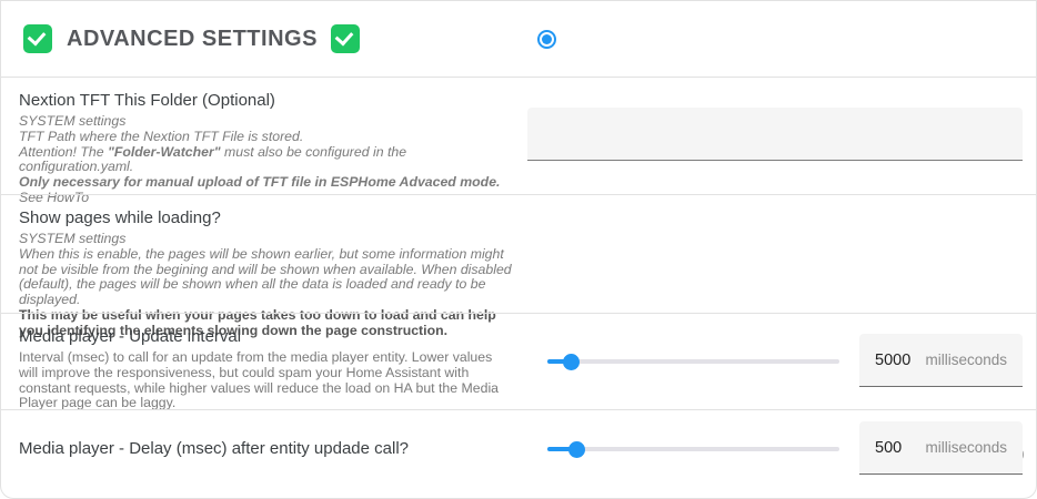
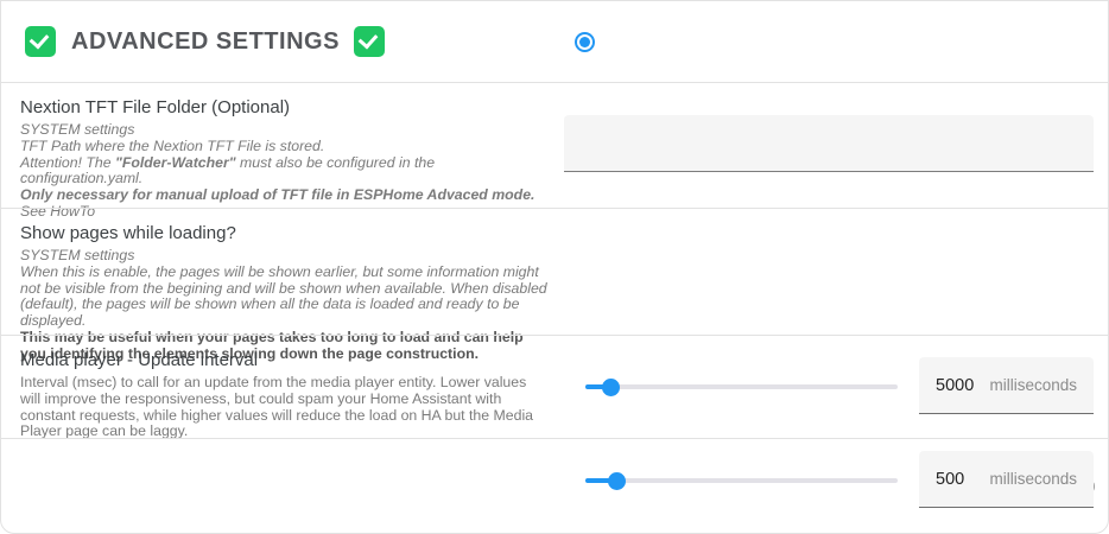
  ADVANCED SETTINGS
- Nextion TFT This Folder (Optional)
+ Nextion TFT File Folder (Optional)
  SYSTEM settings
  TFT Path where the Nextion TFT File is stored.
  Attention! The "Folder-Watcher" must also be configured in the configuration.yaml.
  Only necessary for manual upload of TFT file in ESPHome Advaced mode.
  See HowTo
  Show pages while loading?
  SYSTEM settings
  When this is enable, the pages will be shown earlier, but some information might not be visible from the begining and will be shown when available. When disabled (default), the pages will be shown when all the data is loaded and ready to be displayed.
- This may be useful when your pages takes too down to load and can help you identifying the elements slowing down the page construction.
+ This may be useful when your pages takes too long to load and can help you identifying the elements slowing down the page construction.
  Media player - Update interval
  Interval (msec) to call for an update from the media player entity. Lower values will improve the responsiveness, but could spam your Home Assistant with constant requests, while higher values will reduce the load on HA but the Media Player page can be laggy.
  5000
  milliseconds
- Media player - Delay (msec) after entity updade call?
  500
  milliseconds
